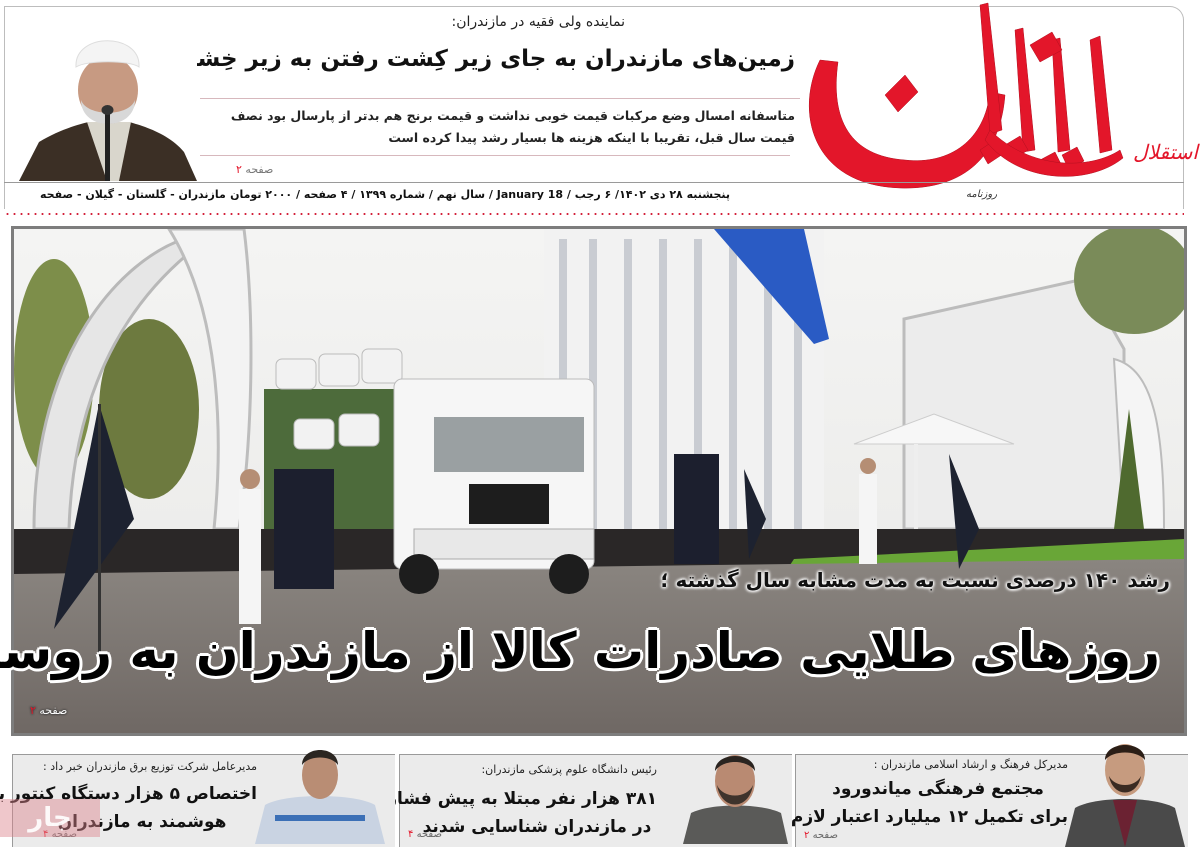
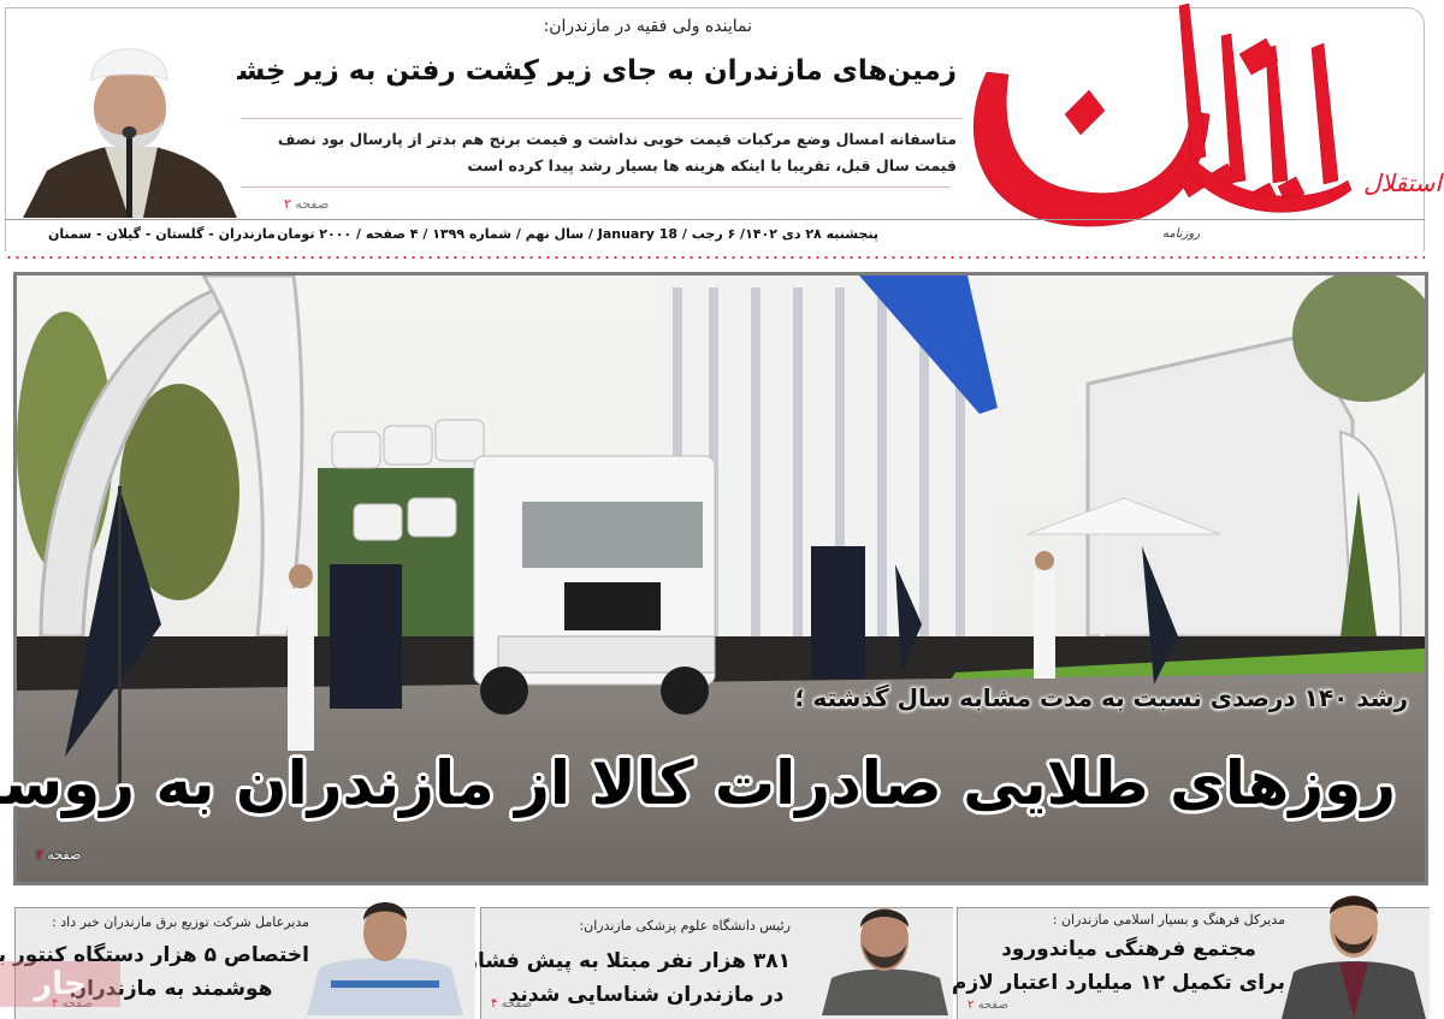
  استقلال
  روزنامه
  نماینده ولی فقیه در مازندران:
  زمین‌های مازندران به جای زیر کِشت رفتن به زیر خِش
  متاسفانه امسال وضع مرکبات قیمت خوبی نداشت و قیمت برنج هم بدتر از پارسال بود نصف قیمت سال قبل، تقریبا با اینکه هزینه ها بسیار رشد پیدا کرده است
  صفحه ۲
  پنجشنبه ۲۸ دی ۱۴۰۲/ ۶ رجب / January 18 / سال نهم / شماره ۱۳۹۹ / ۴ صفحه / ۲۰۰۰ تومان
- مازندران - گلستان - گیلان - صفحه
+ مازندران - گلستان - گیلان - سمنان
  رشد ۱۴۰ درصدی نسبت به مدت مشابه سال گذشته ؛
  روزهای طلایی صادرات کالا از مازندران به روس
  صفحه ۲
- مدیرکل فرهنگ و ارشاد اسلامی مازندران :
+ مدیرکل فرهنگ و بسیار اسلامی مازندران :
  مجتمع فرهنگی میاندورود
  برای تکمیل ۱۲ میلیارد اعتبار لازم
  صفحه ۲
  رئیس دانشگاه علوم پزشکی مازندران:
  ۳۸۱ هزار نفر مبتلا به پیش فشا
  در مازندران شناسایی شدند
  صفحه ۴
  مدیرعامل شرکت توزیع برق مازندران خبر داد :
  اختصاص ۵ هزار دستگاه کنتور ب
  هوشمند به مازندران
  صفحه ۴
  جار
